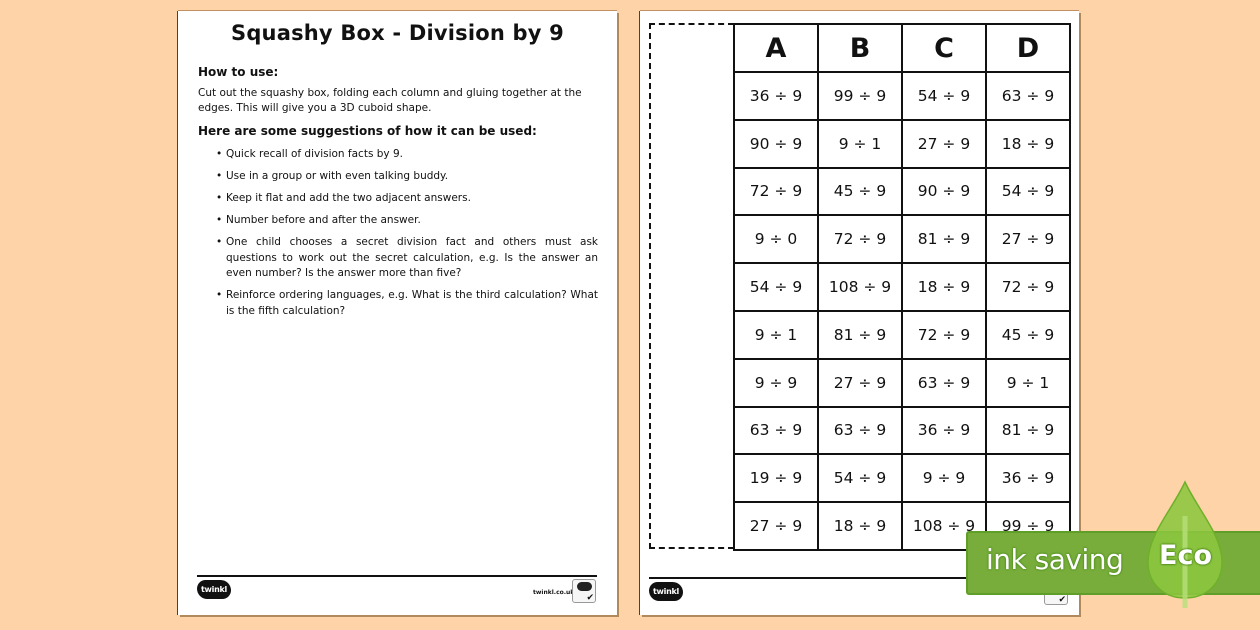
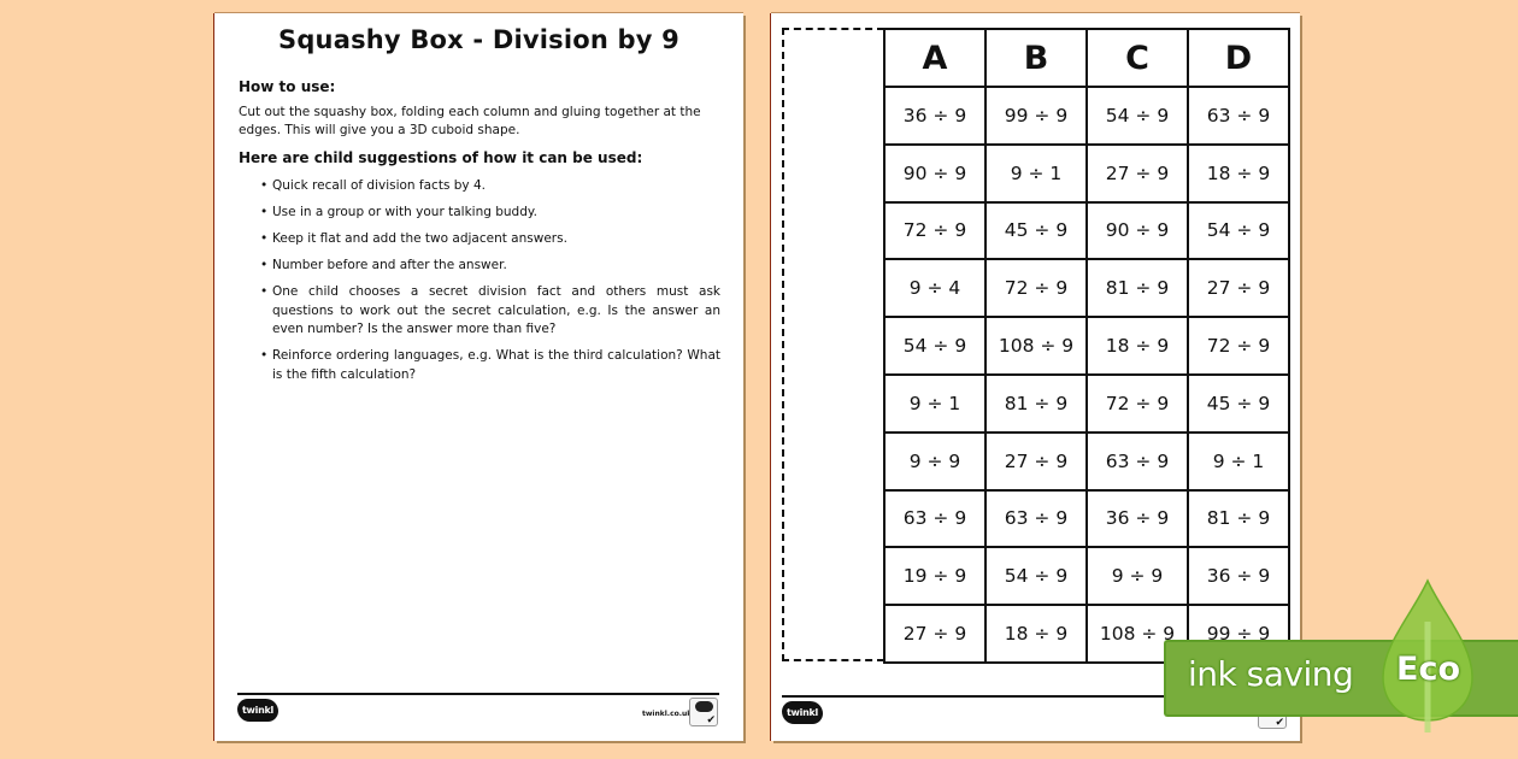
  Squashy Box - Division by 9
  How to use:
  Cut out the squashy box, folding each column and gluing together at the edges. This will give you a 3D cuboid shape.
- Here are some suggestions of how it can be used:
+ Here are child suggestions of how it can be used:
  •
- Quick recall of division facts by 9.
+ Quick recall of division facts by 4.
  •
- Use in a group or with even talking buddy.
+ Use in a group or with your talking buddy.
  •
  Keep it flat and add the two adjacent answers.
  •
  Number before and after the answer.
  •
  One child chooses a secret division fact and others must ask questions to work out the secret calculation, e.g. Is the answer an even number? Is the answer more than five?
  •
  Reinforce ordering languages, e.g. What is the third calculation? What is the fifth calculation?
  twinkl
  ✔
  A	B	C	D
  36 ÷ 9	99 ÷ 9	54 ÷ 9	63 ÷ 9
  90 ÷ 9	9 ÷ 1	27 ÷ 9	18 ÷ 9
  72 ÷ 9	45 ÷ 9	90 ÷ 9	54 ÷ 9
- 9 ÷ 0	72 ÷ 9	81 ÷ 9	27 ÷ 9
+ 9 ÷ 4	72 ÷ 9	81 ÷ 9	27 ÷ 9
  54 ÷ 9	108 ÷ 9	18 ÷ 9	72 ÷ 9
  9 ÷ 1	81 ÷ 9	72 ÷ 9	45 ÷ 9
  9 ÷ 9	27 ÷ 9	63 ÷ 9	9 ÷ 1
  63 ÷ 9	63 ÷ 9	36 ÷ 9	81 ÷ 9
  19 ÷ 9	54 ÷ 9	9 ÷ 9	36 ÷ 9
  27 ÷ 9	18 ÷ 9	108 ÷ 9	99 ÷ 9
  twinkl
  ✔
  ink saving
  Eco
